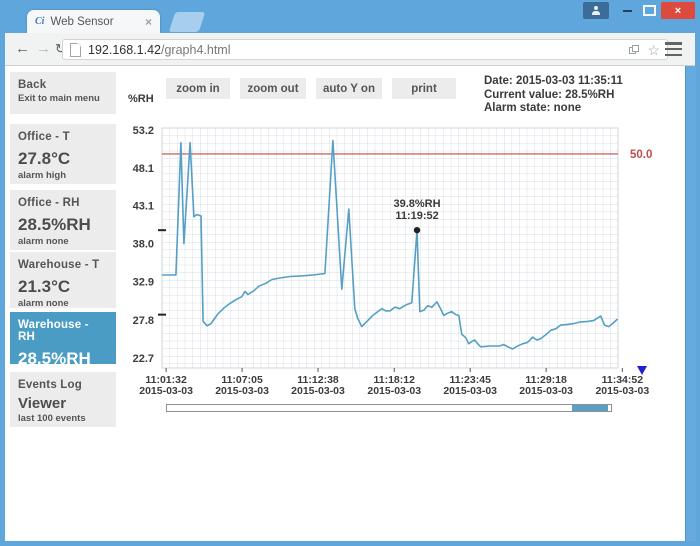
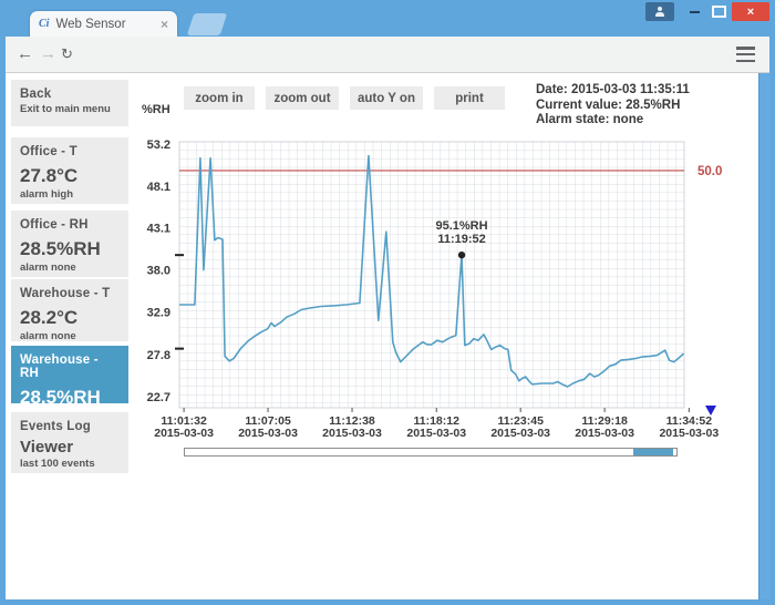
  Ci
  Web Sensor
  ×
  ×
  ←
  →
  ↻
- 192.168.1.42
- /graph4.html
- ☆
  Back
  Exit to main menu
  Office - T
  27.8°C
  alarm high
  Office - RH
  28.5%RH
  alarm none
  Warehouse - T
- 21.3°C
+ 28.2°C
  alarm none
  Warehouse - RH
  28.5%RH
  Events Log
  Viewer
  last 100 events
  zoom in
  zoom out
  auto Y on
  print
  Date: 2015-03-03 11:35:11
  Current value: 28.5%RH
  Alarm state: none
  %RH
  53.2
  48.1
  43.1
  38.0
  32.9
  27.8
  22.7
  11:01:32
  2015-03-03
  11:07:05
  2015-03-03
  11:12:38
  2015-03-03
  11:18:12
  2015-03-03
  11:23:45
  2015-03-03
  11:29:18
  2015-03-03
  11:34:52
  2015-03-03
  50.0
- 39.8%RH
+ 95.1%RH
  11:19:52
